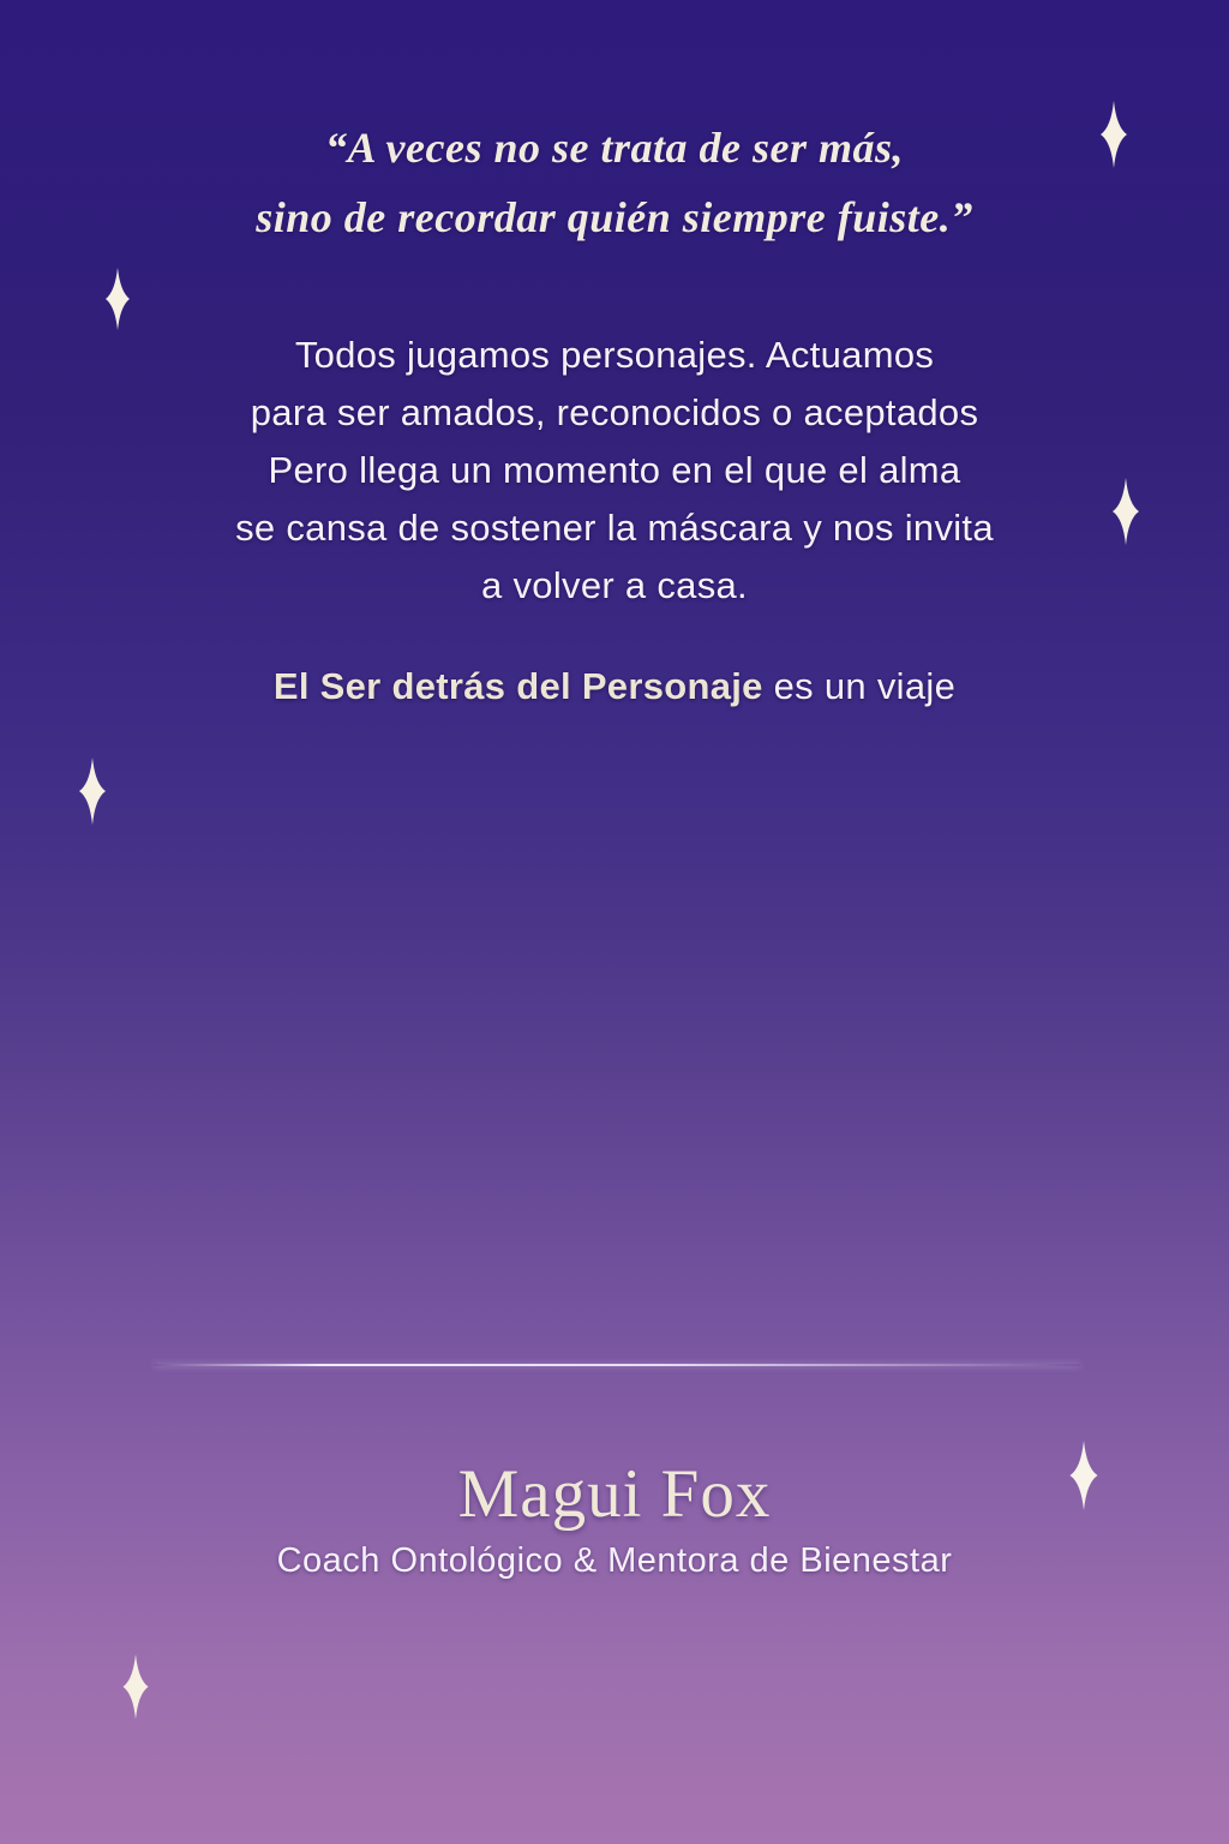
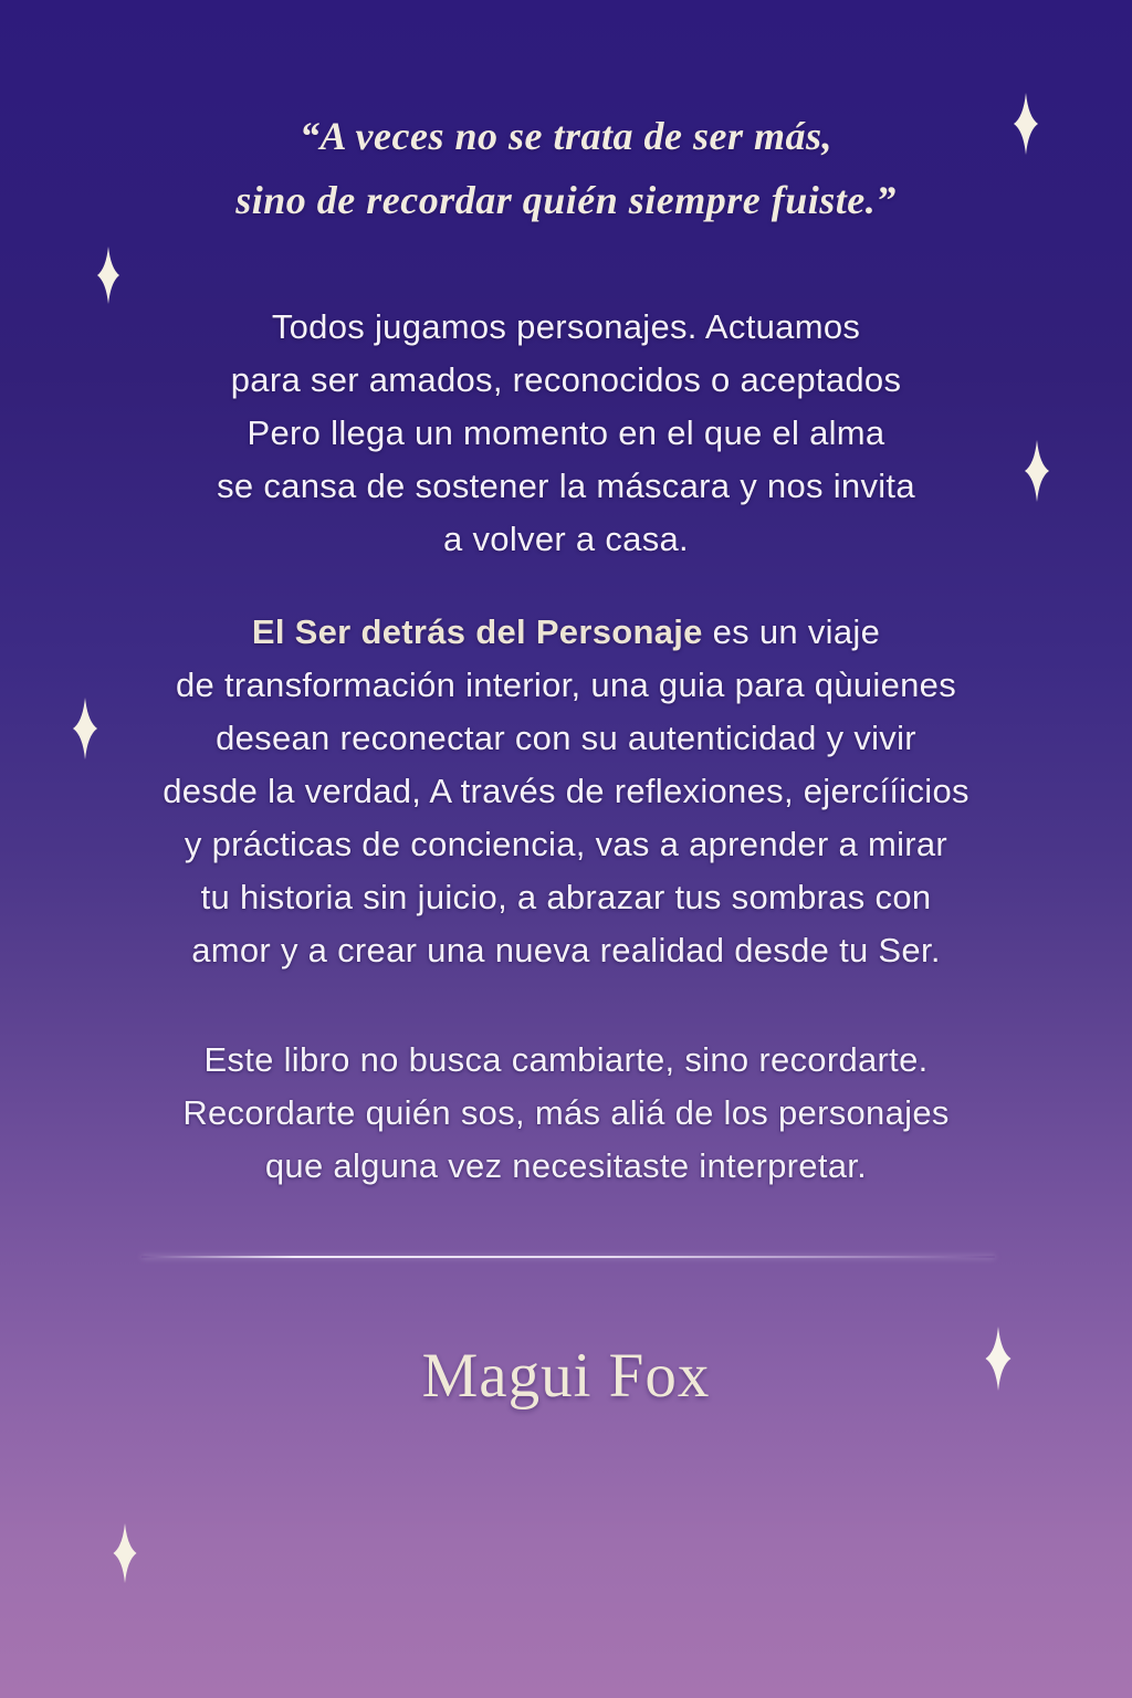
  “A veces no se trata de ser más,
  sino de recordar quién siempre fuiste.”
  Todos jugamos personajes. Actuamos
  para ser amados, reconocidos o aceptados
  Pero llega un momento en el que el alma
  se cansa de sostener la máscara y nos invita
  a volver a casa.
  El Ser detrás del Personaje es un viaje
+ de transformación interior, una guia para qùuienes
+ desean reconectar con su autenticidad y vivir
+ desde la verdad, A través de reflexiones, ejercííicios
+ y prácticas de conciencia, vas a aprender a mirar
+ tu historia sin juicio, a abrazar tus sombras con
+ amor y a crear una nueva realidad desde tu Ser.
+ Este libro no busca cambiarte, sino recordarte.
+ Recordarte quién sos, más aliá de los personajes
+ que alguna vez necesitaste interpretar.
  Magui Fox
- Coach Ontológico & Mentora de Bienestar
